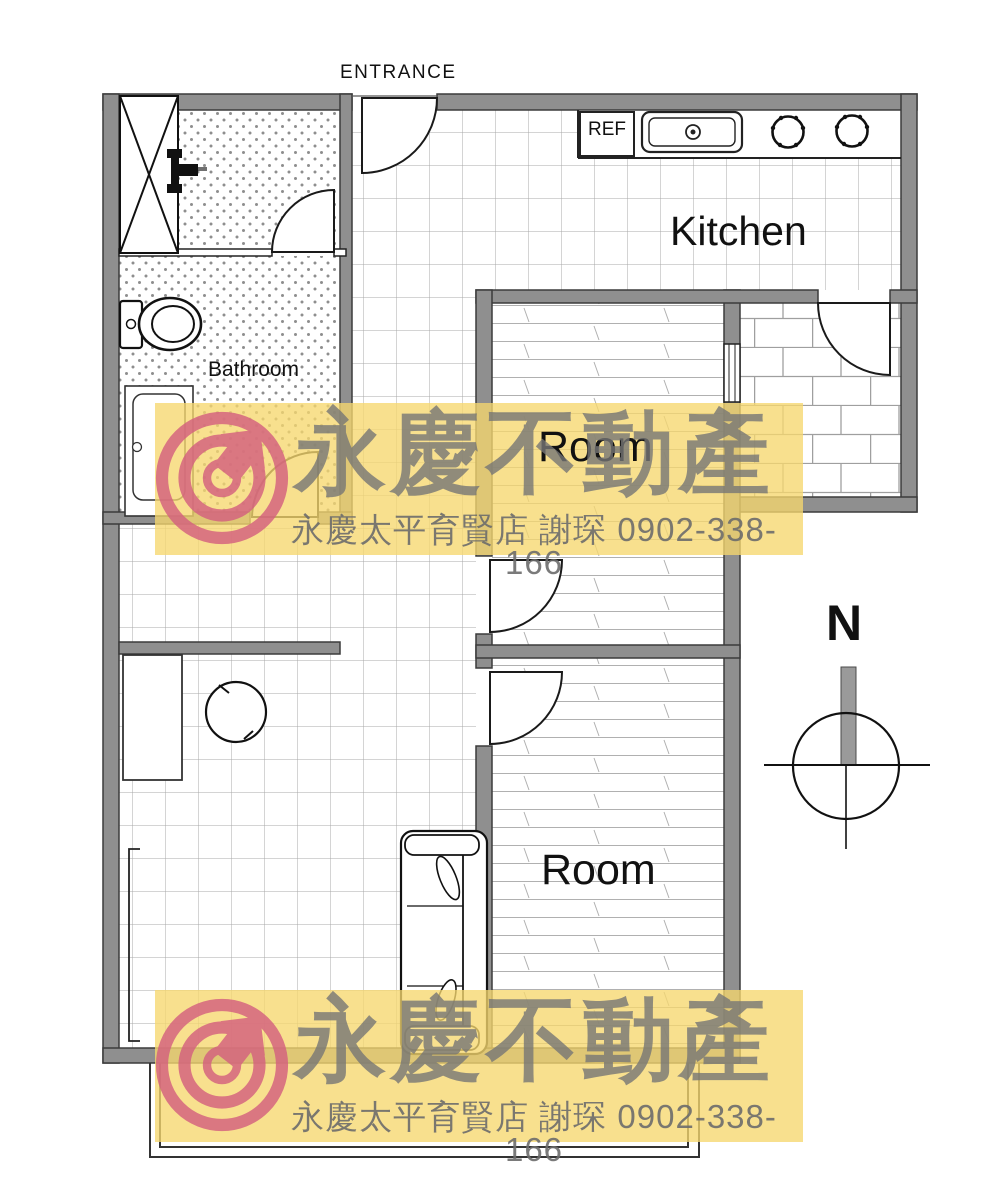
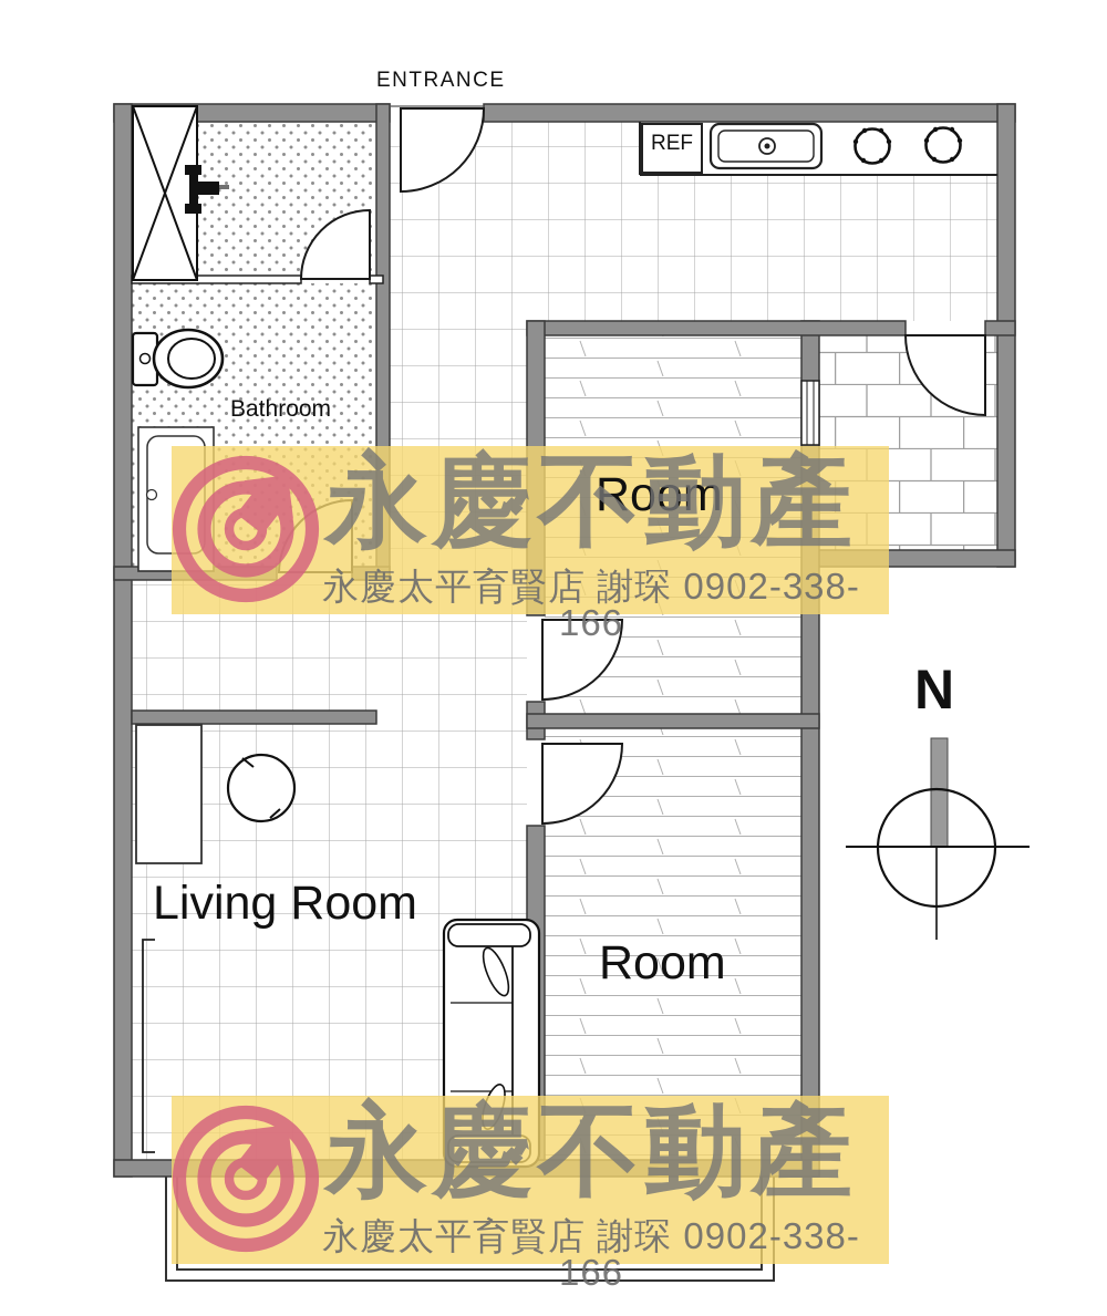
  ENTRANCE
- Kitchen
  Bathroom
  Room
+ Living Room
  Room
  N
  REF
  永慶不動產
  永慶太平育賢店 謝琛 0902-338-166
  永慶不動產
  永慶太平育賢店 謝琛 0902-338-166
